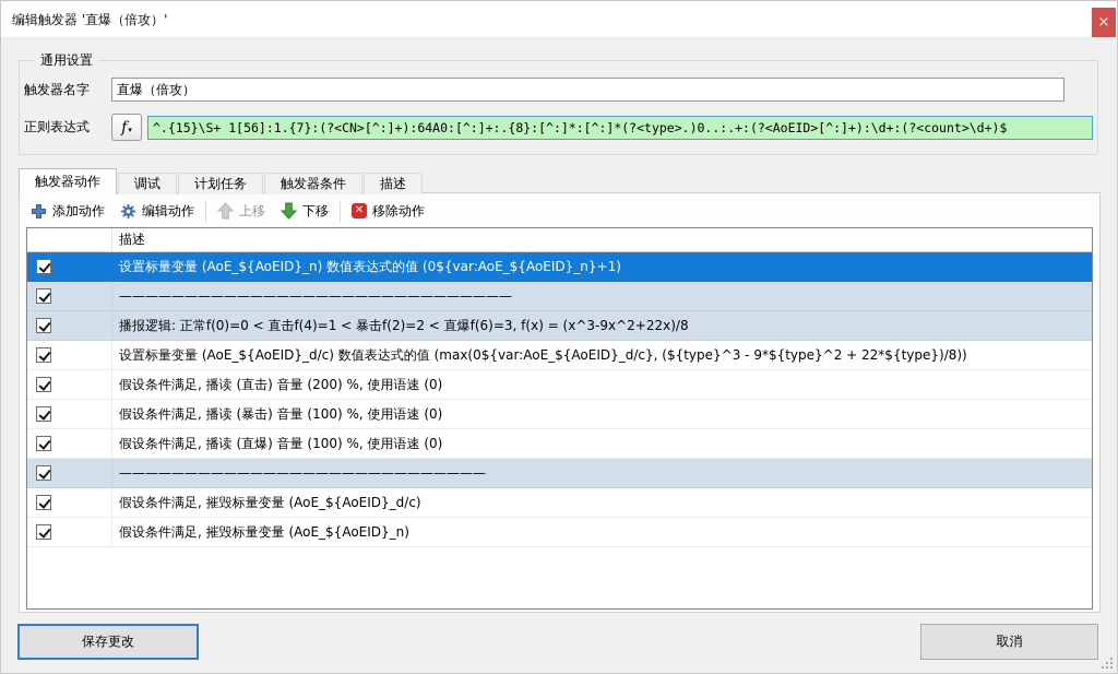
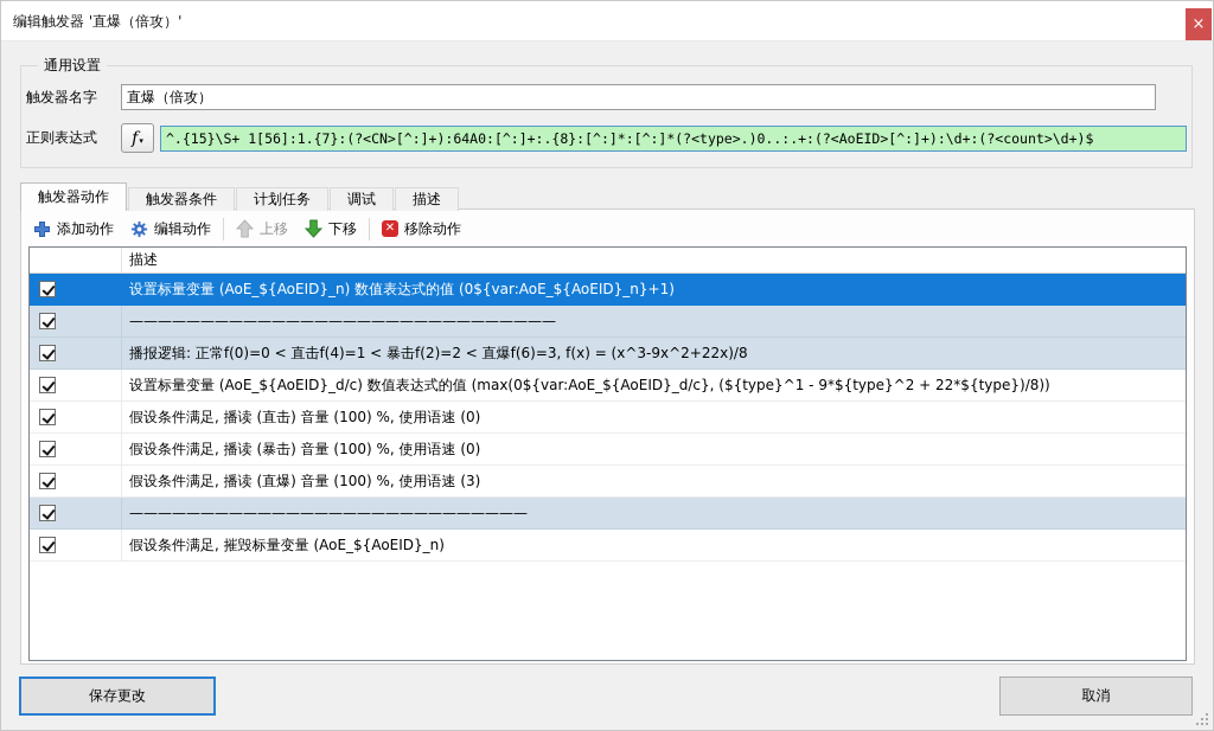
  编辑触发器 '直爆（倍攻）'
  ×
  通用设置
  触发器名字
  直爆（倍攻）
  正则表达式
  f
  ▾
  ^.{15}\S+ 1[56]:1.{7}:(?<CN>[^:]+):64A0:[^:]+:.{8}:[^:]*:[^:]*(?<type>.)0..:.+:(?<AoEID>[^:]+):\d+:(?<count>\d+)$
  触发器动作
- 调试
+ 触发器条件
  计划任务
- 触发器条件
+ 调试
  描述
  添加动作
  编辑动作
  上移
  下移
  ✕
  移除动作
  描述
  设置标量变量 (AoE_${AoEID}_n) 数值表达式的值 (0${var:AoE_${AoEID}_n}+1)
  ——————————————————————————————
  播报逻辑: 正常f(0)=0 < 直击f(4)=1 < 暴击f(2)=2 < 直爆f(6)=3, f(x) = (x^3-9x^2+22x)/8
- 设置标量变量 (AoE_${AoEID}_d/c) 数值表达式的值 (max(0${var:AoE_${AoEID}_d/c}, (${type}^3 - 9*${type}^2 + 22*${type})/8))
+ 设置标量变量 (AoE_${AoEID}_d/c) 数值表达式的值 (max(0${var:AoE_${AoEID}_d/c}, (${type}^1 - 9*${type}^2 + 22*${type})/8))
- 假设条件满足, 播读 (直击) 音量 (200) %, 使用语速 (0)
+ 假设条件满足, 播读 (直击) 音量 (100) %, 使用语速 (0)
  假设条件满足, 播读 (暴击) 音量 (100) %, 使用语速 (0)
- 假设条件满足, 播读 (直爆) 音量 (100) %, 使用语速 (0)
+ 假设条件满足, 播读 (直爆) 音量 (100) %, 使用语速 (3)
  ————————————————————————————
- 假设条件满足, 摧毁标量变量 (AoE_${AoEID}_d/c)
  假设条件满足, 摧毁标量变量 (AoE_${AoEID}_n)
  保存更改
  取消
